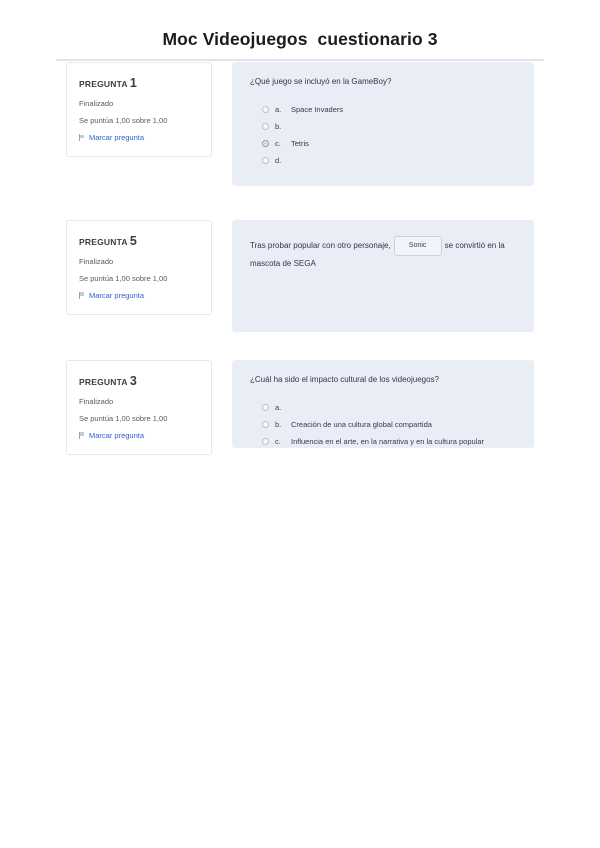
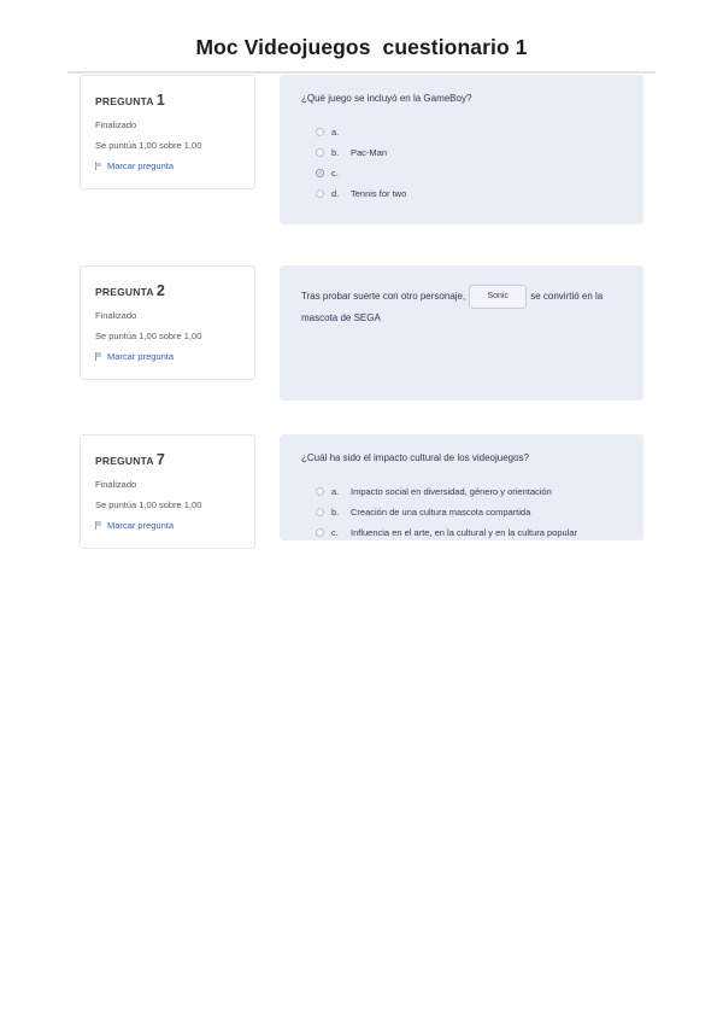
- Moc Videojuegos cuestionario 3
+ Moc Videojuegos cuestionario 1
  PREGUNTA 1
  Finalizado
  Se puntúa 1,00 sobre 1,00
  Marcar pregunta
  ¿Qué juego se incluyó en la GameBoy?
  a.
- Space Invaders
  b.
+ Pac-Man
  c.
- Tetris
  d.
+ Tennis for two
- PREGUNTA 5
+ PREGUNTA 2
  Finalizado
  Se puntúa 1,00 sobre 1,00
  Marcar pregunta
- Tras probar popular con otro personaje, se convirtió en la mascota de SEGA
+ Tras probar suerte con otro personaje, se convirtió en la mascota de SEGA
- PREGUNTA 3
+ PREGUNTA 7
  Finalizado
  Se puntúa 1,00 sobre 1,00
  Marcar pregunta
  ¿Cuál ha sido el impacto cultural de los videojuegos?
  a.
+ Impacto social en diversidad, género y orientación
  b.
- Creación de una cultura global compartida
+ Creación de una cultura mascota compartida
  c.
- Influencia en el arte, en la narrativa y en la cultura popular
+ Influencia en el arte, en la cultural y en la cultura popular
